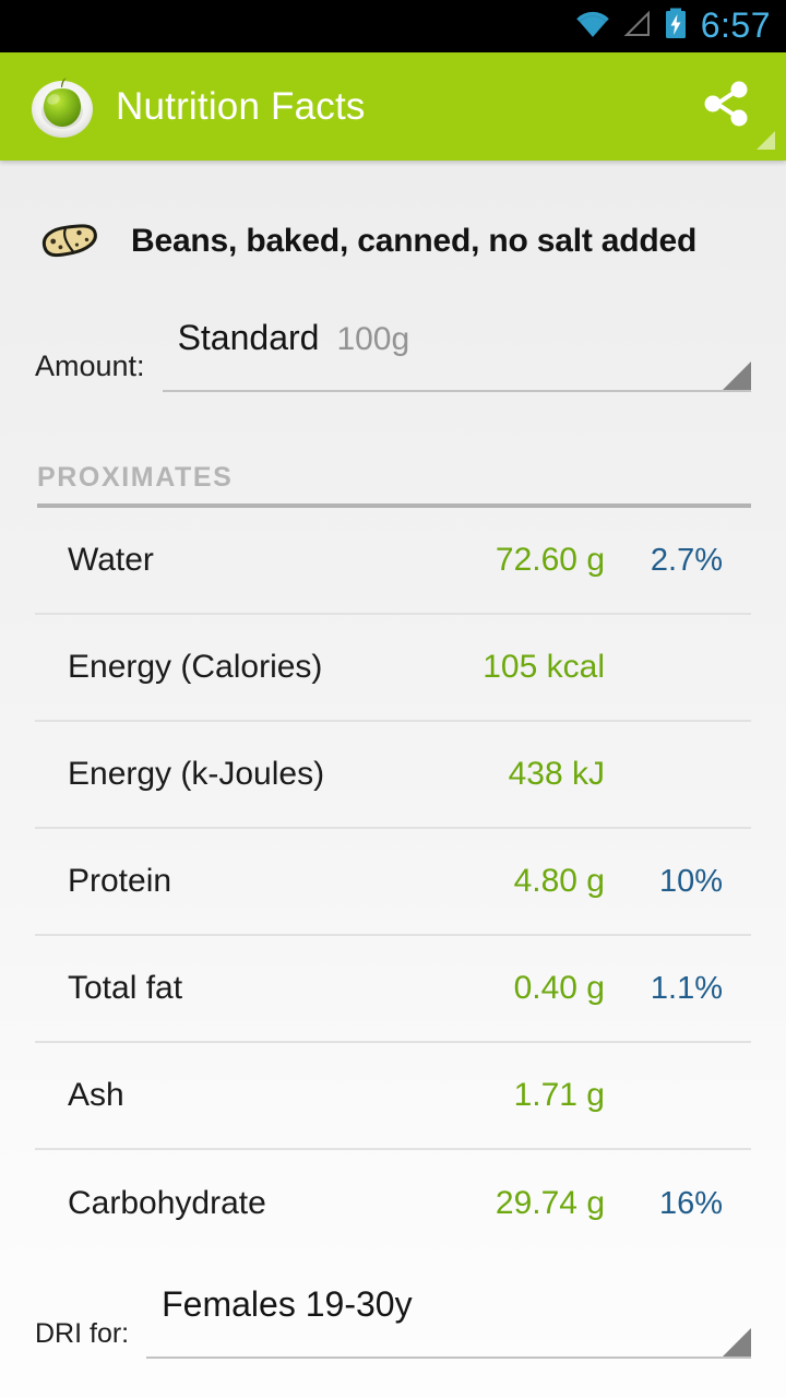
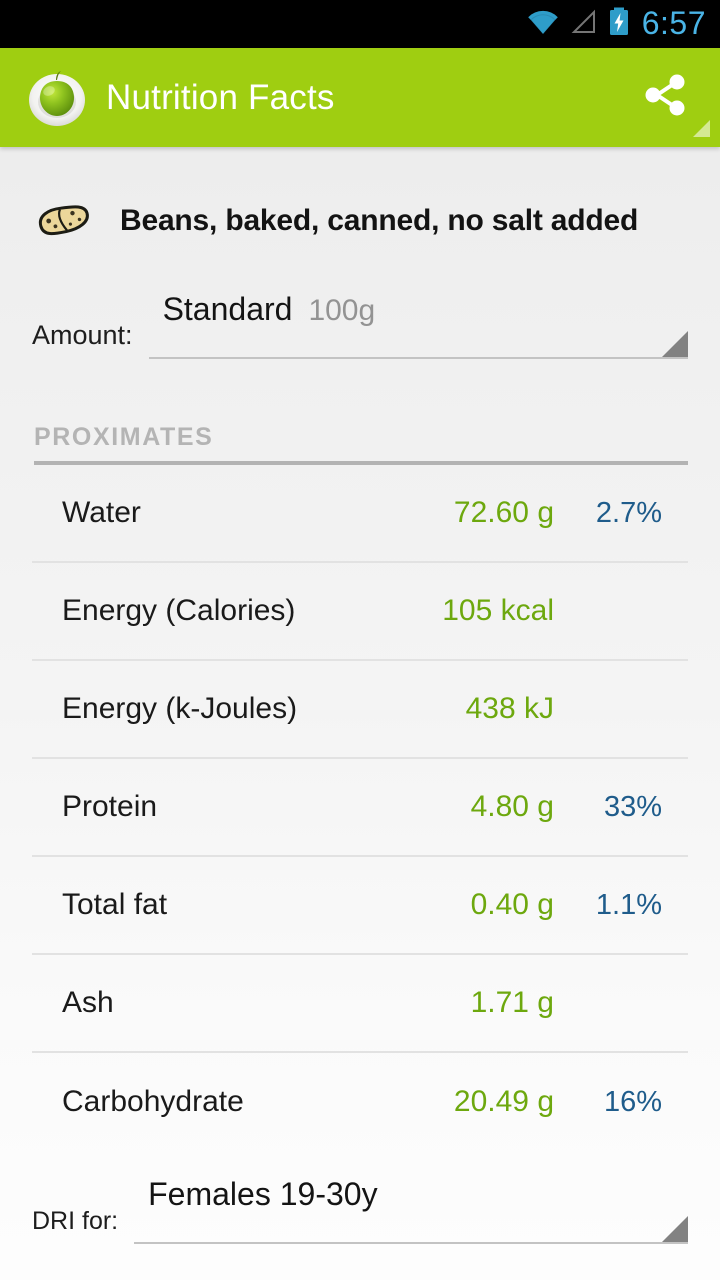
  6:57
  Nutrition Facts
  Beans, baked, canned, no salt added
  Amount:
  Standard
  100g
  PROXIMATES
  Water
  72.60 g
  2.7%
  Energy (Calories)
  105 kcal
  Energy (k-Joules)
  438 kJ
  Protein
  4.80 g
- 10%
+ 33%
  Total fat
  0.40 g
  1.1%
  Ash
  1.71 g
  Carbohydrate
- 29.74 g
+ 20.49 g
  16%
  DRI for:
  Females 19-30y
